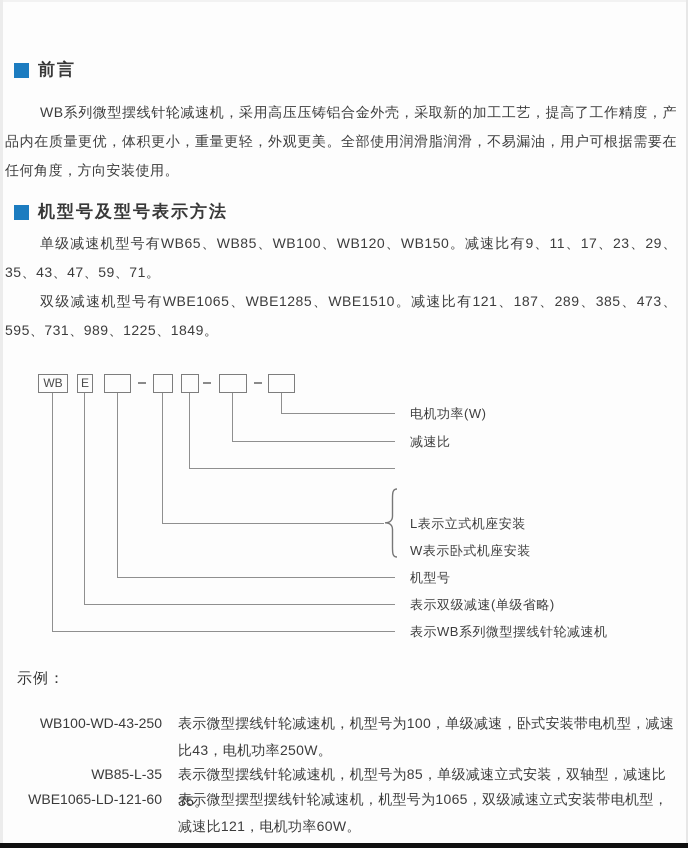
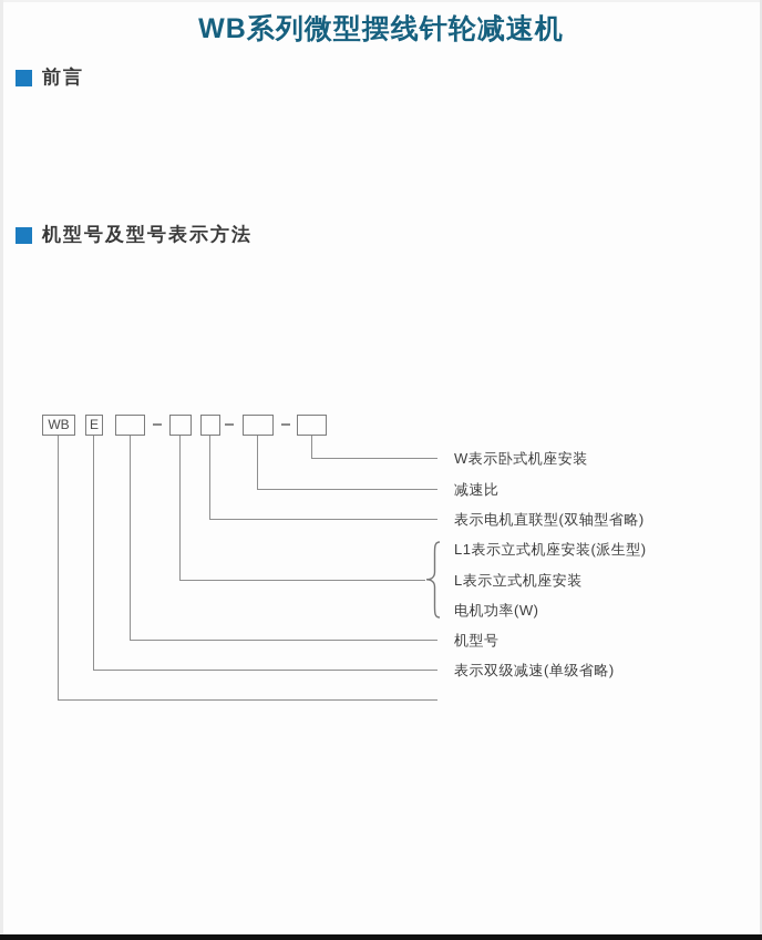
+ WB系列微型摆线针轮减速机
  前言
- WB系列微型摆线针轮减速机，采用高压压铸铝合金外壳，采取新的加工工艺，提高了工作精度，产品内在质量更优，体积更小，重量更轻，外观更美。全部使用润滑脂润滑，不易漏油，用户可根据需要在任何角度，方向安装使用。
  机型号及型号表示方法
- 单级减速机型号有WB65、WB85、WB100、WB120、WB150。减速比有9、11、17、23、29、35、43、47、59、71。
- 双级减速机型号有WBE1065、WBE1285、WBE1510。减速比有121、187、289、385、473、595、731、989、1225、1849。
  WB
  E
- 电机功率(W)
+ W表示卧式机座安装
  减速比
+ 表示电机直联型(双轴型省略)
+ L1表示立式机座安装(派生型)
  L表示立式机座安装
- W表示卧式机座安装
+ 电机功率(W)
  机型号
  表示双级减速(单级省略)
- 表示WB系列微型摆线针轮减速机
- 示例：
- WB100-WD-43-250
- 表示微型摆线针轮减速机，机型号为100，单级减速，卧式安装带电机型，减速比43，电机功率250W。
- WB85-L-35
- 表示微型摆线针轮减速机，机型号为85，单级减速立式安装，双轴型，减速比35。
- WBE1065-LD-121-60
- 表示微型摆型摆线针轮减速机，机型号为1065，双级减速立式安装带电机型，减速比121，电机功率60W。
